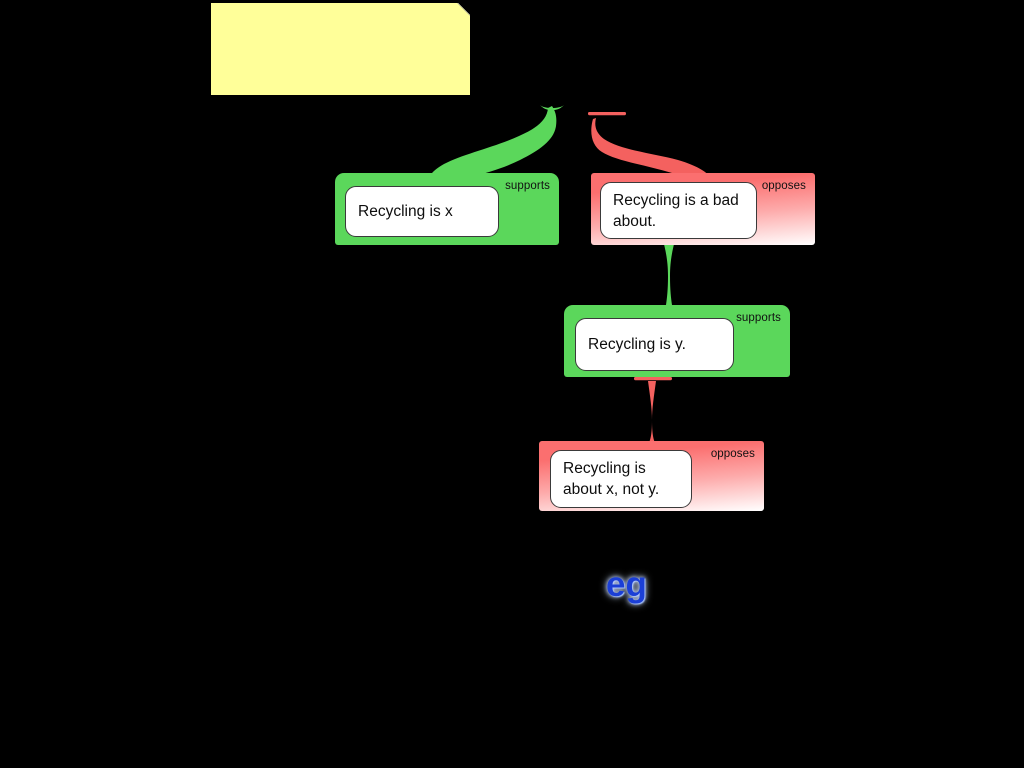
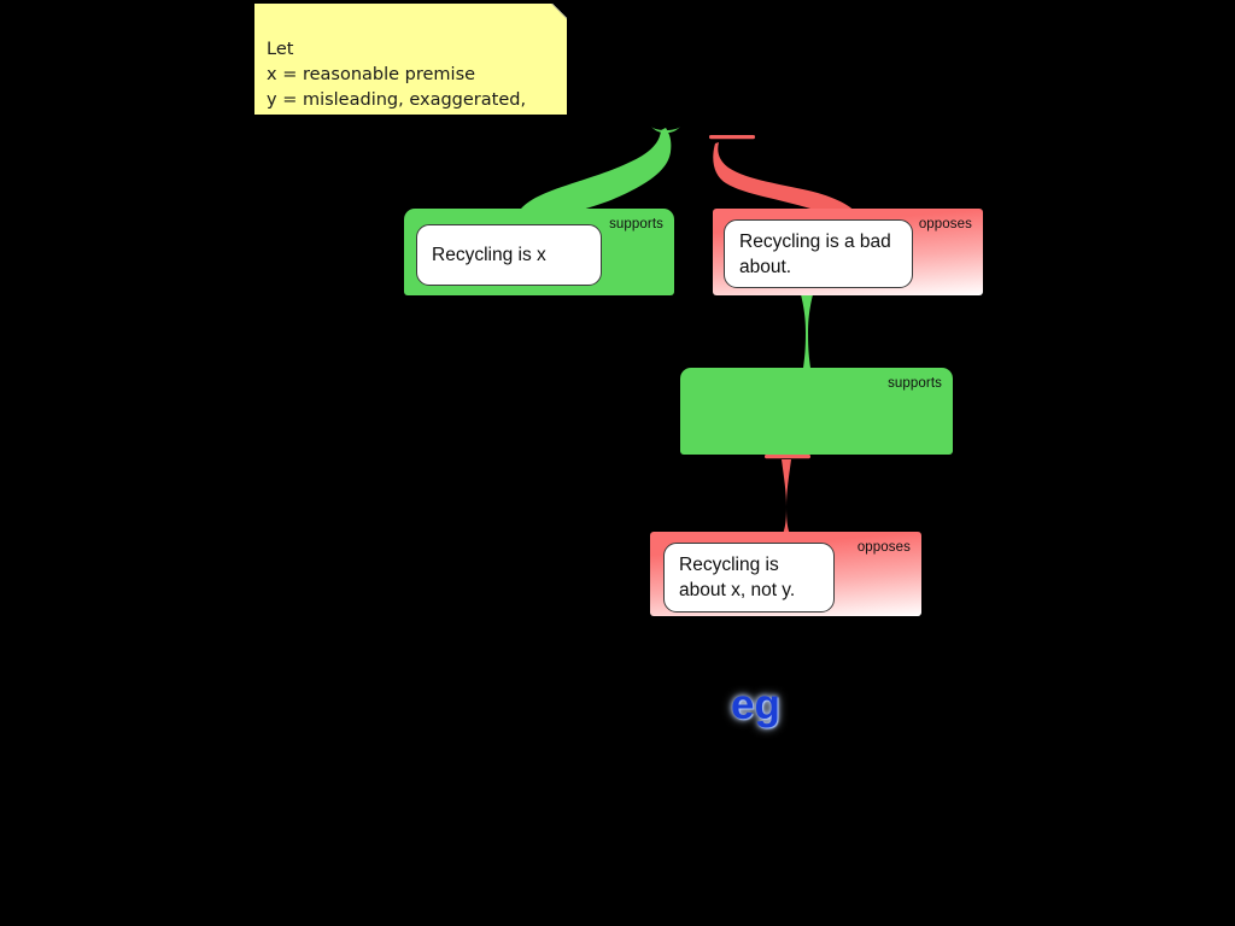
+ Let
+ x = reasonable premise
+ y = misleading, exaggerated,
  supports
  Recycling is x
  opposes
  Recycling is a bad about.
  supports
- Recycling is y.
  opposes
  Recycling is about x, not y.
  eg
